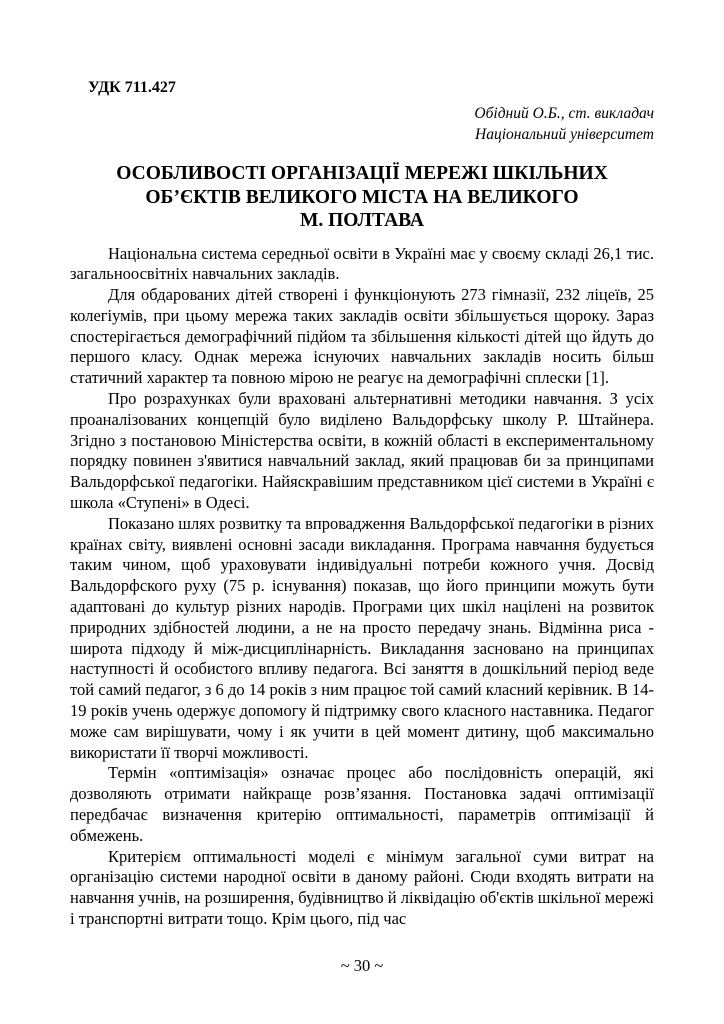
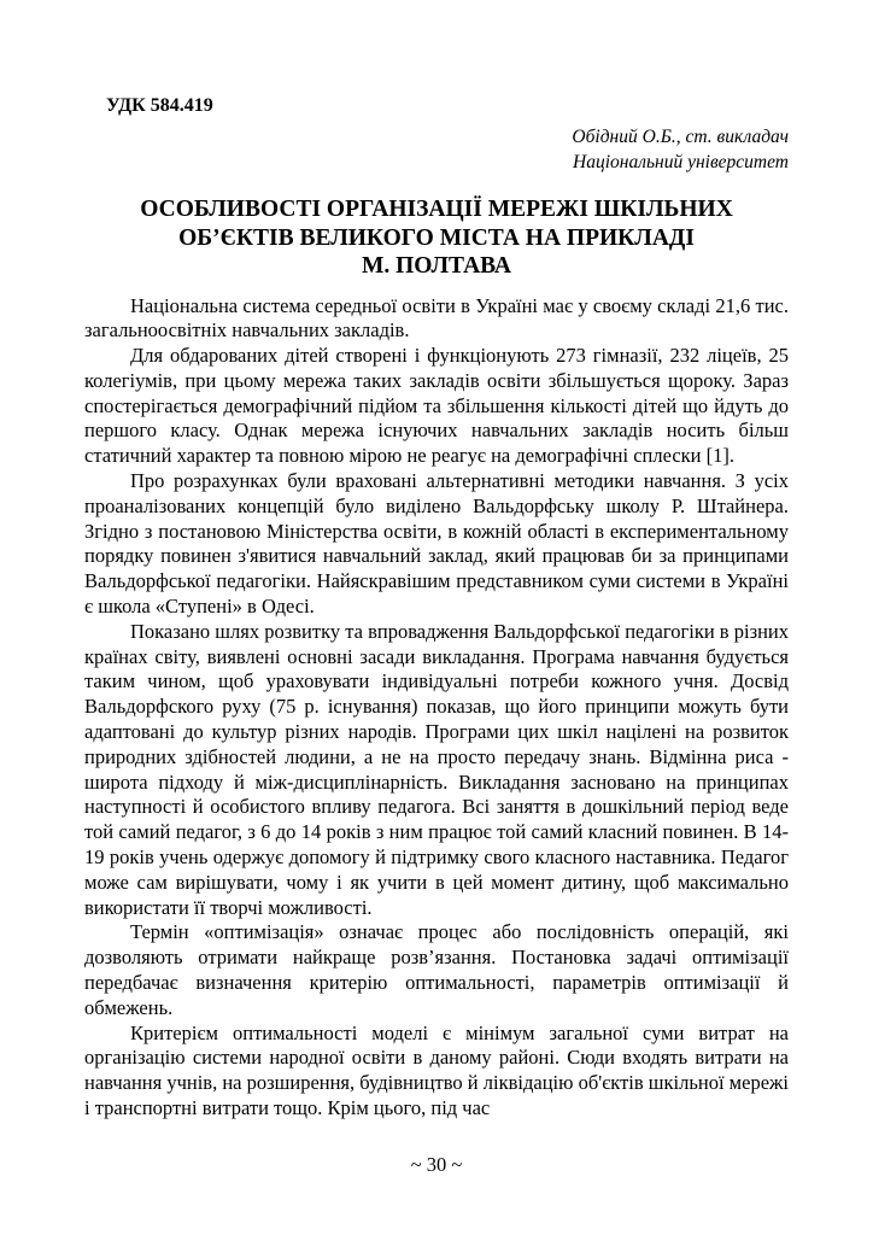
- УДК 711.427
+ УДК 584.419
  Обідний О.Б., ст. викладач
  Національний університет
  ОСОБЛИВОСТІ ОРГАНІЗАЦІЇ МЕРЕЖІ ШКІЛЬНИХ
- ОБ’ЄКТІВ ВЕЛИКОГО МІСТА НА ВЕЛИКОГО
+ ОБ’ЄКТІВ ВЕЛИКОГО МІСТА НА ПРИКЛАДІ
  М. ПОЛТАВА
- Національна система середньої освіти в Україні має у своєму складі 26,1 тис. загальноосвітніх навчальних закладів.
+ Національна система середньої освіти в Україні має у своєму складі 21,6 тис. загальноосвітніх навчальних закладів.
  Для обдарованих дітей створені і функціонують 273 гімназії, 232 ліцеїв, 25 колегіумів, при цьому мережа таких закладів освіти збільшується щороку. Зараз спостерігається демографічний підйом та збільшення кількості дітей що йдуть до першого класу. Однак мережа існуючих навчальних закладів носить більш статичний характер та повною мірою не реагує на демографічні сплески [1].
- Про розрахунках були враховані альтернативні методики навчання. З усіх проаналізованих концепцій було виділено Вальдорфську школу Р. Штайнера. Згідно з постановою Міністерства освіти, в кожній області в експериментальному порядку повинен з'явитися навчальний заклад, який працював би за принципами Вальдорфської педагогіки. Найяскравішим представником цієї системи в Україні є школа «Ступені» в Одесі.
+ Про розрахунках були враховані альтернативні методики навчання. З усіх проаналізованих концепцій було виділено Вальдорфську школу Р. Штайнера. Згідно з постановою Міністерства освіти, в кожній області в експериментальному порядку повинен з'явитися навчальний заклад, який працював би за принципами Вальдорфської педагогіки. Найяскравішим представником суми системи в Україні є школа «Ступені» в Одесі.
- Показано шлях розвитку та впровадження Вальдорфської педагогіки в різних країнах світу, виявлені основні засади викладання. Програма навчання будується таким чином, щоб ураховувати індивідуальні потреби кожного учня. Досвід Вальдорфского руху (75 р. існування) показав, що його принципи можуть бути адаптовані до культур різних народів. Програми цих шкіл націлені на розвиток природних здібностей людини, а не на просто передачу знань. Відмінна риса - широта підходу й між-дисциплінарність. Викладання засновано на принципах наступності й особистого впливу педагога. Всі заняття в дошкільний період веде той самий педагог, з 6 до 14 років з ним працює той самий класний керівник. В 14-19 років учень одержує допомогу й підтримку свого класного наставника. Педагог може сам вирішувати, чому і як учити в цей момент дитину, щоб максимально використати її творчі можливості.
+ Показано шлях розвитку та впровадження Вальдорфської педагогіки в різних країнах світу, виявлені основні засади викладання. Програма навчання будується таким чином, щоб ураховувати індивідуальні потреби кожного учня. Досвід Вальдорфского руху (75 р. існування) показав, що його принципи можуть бути адаптовані до культур різних народів. Програми цих шкіл націлені на розвиток природних здібностей людини, а не на просто передачу знань. Відмінна риса - широта підходу й між-дисциплінарність. Викладання засновано на принципах наступності й особистого впливу педагога. Всі заняття в дошкільний період веде той самий педагог, з 6 до 14 років з ним працює той самий класний повинен. В 14-19 років учень одержує допомогу й підтримку свого класного наставника. Педагог може сам вирішувати, чому і як учити в цей момент дитину, щоб максимально використати її творчі можливості.
  Термін «оптимізація» означає процес або послідовність операцій, які дозволяють отримати найкраще розв’язання. Постановка задачі оптимізації передбачає визначення критерію оптимальності, параметрів оптимізації й обмежень.
  Критерієм оптимальності моделі є мінімум загальної суми витрат на організацію системи народної освіти в даному районі. Сюди входять витрати на навчання учнів, на розширення, будівництво й ліквідацію об'єктів шкільної мережі і транспортні витрати тощо. Крім цього, під час
  ~ 30 ~
